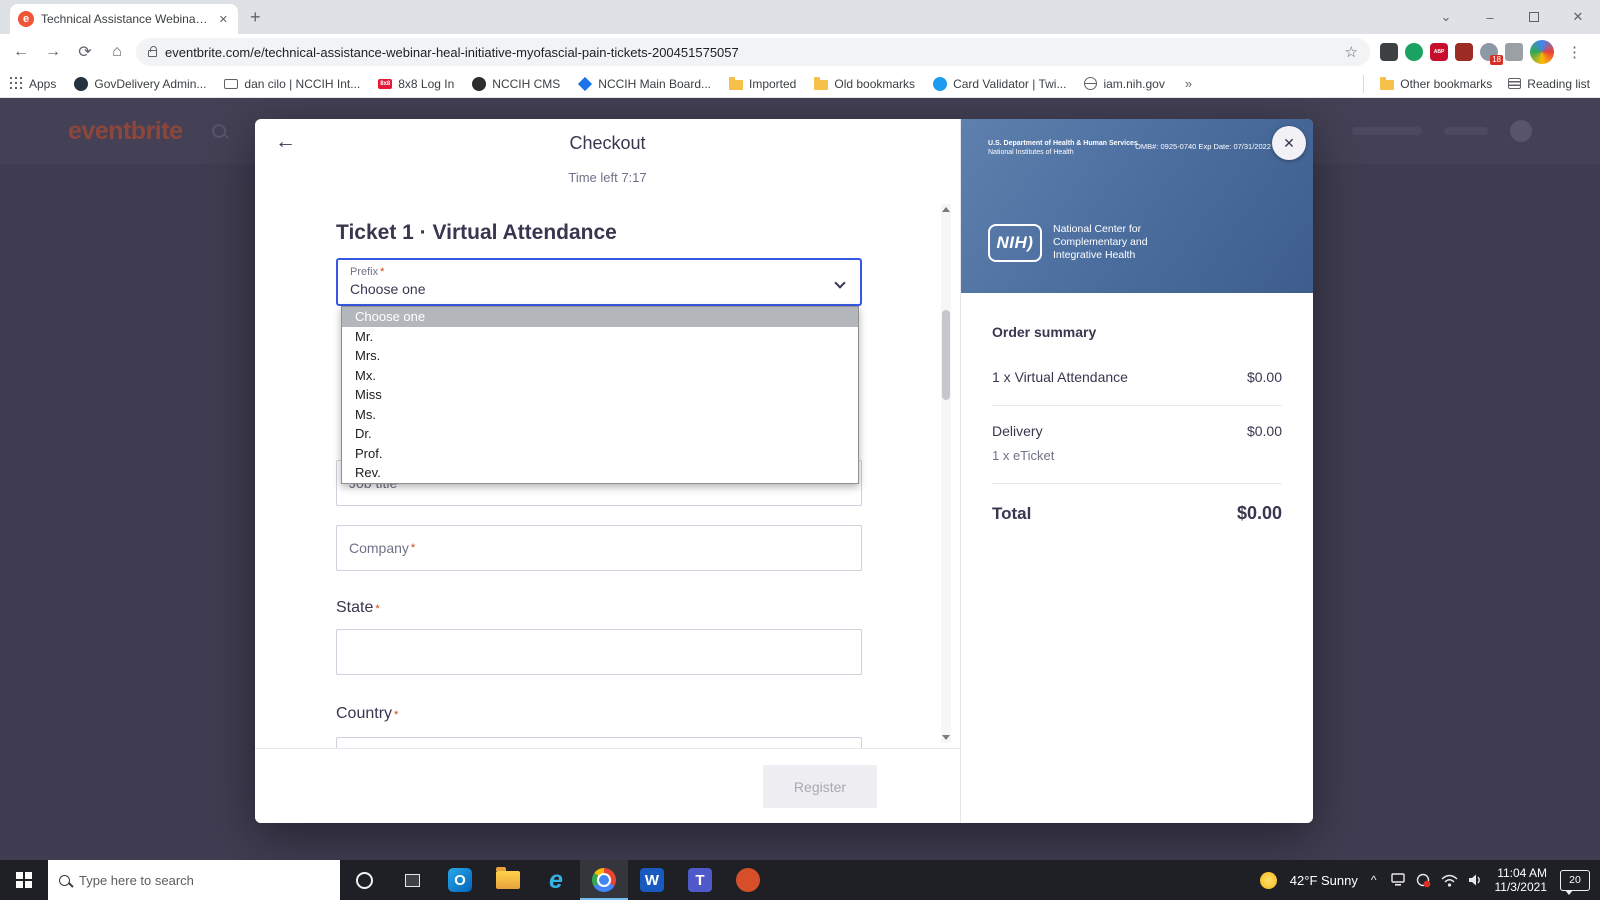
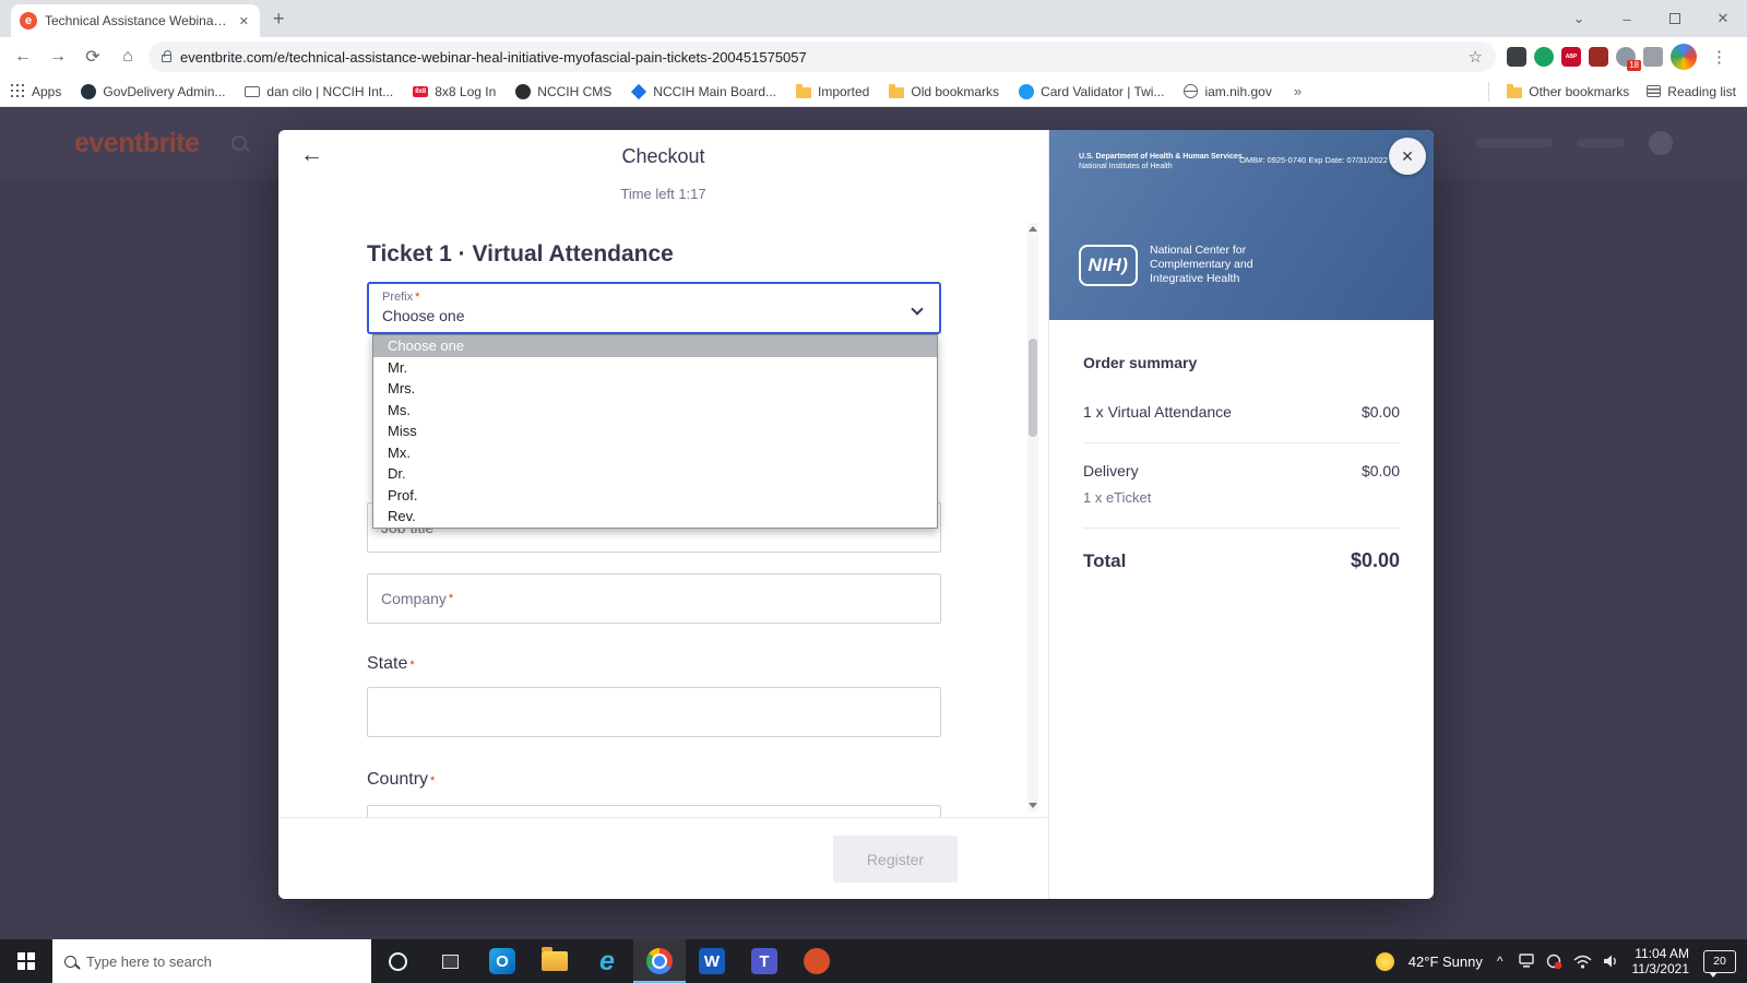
  e
  Technical Assistance Webinar -
  ✕
  +
  ⌄
  –
  ✕
  ←
  →
  ⟳
  ⌂
  eventbrite.com/e/technical-assistance-webinar-heal-initiative-myofascial-pain-tickets-200451575057
  ☆
  18
  ⋮
  Apps
  GovDelivery Admin...
  dan cilo | NCCIH Int...
  8x8 Log In
  NCCIH CMS
  NCCIH Main Board...
  Imported
  Old bookmarks
  Card Validator | Twi...
  iam.nih.gov
  »
  Other bookmarks
  Reading list
  eventbrite
  ←
  Checkout
- Time left 7:17
+ Time left 1:17
  Ticket 1 · Virtual Attendance
  Prefix *
  Choose one
  Choose one
  Mr.
  Mrs.
- Mx.
+ Ms.
  Miss
- Ms.
+ Mx.
  Dr.
  Prof.
  Rev.
  Company
  *
  State *
  Country *
  Register
  OMB#: 0925-0740 Exp Date: 07/31/2022
  NIH)
  National Center for
  Complementary and
  Integrative Health
  ✕
  Order summary
  1 x Virtual Attendance
  $0.00
  Delivery
  $0.00
  1 x eTicket
  Total
  $0.00
  Type here to search
  O
  e
  W
  T
  42°F Sunny
  ^
  11:04 AM
  11/3/2021
  20
